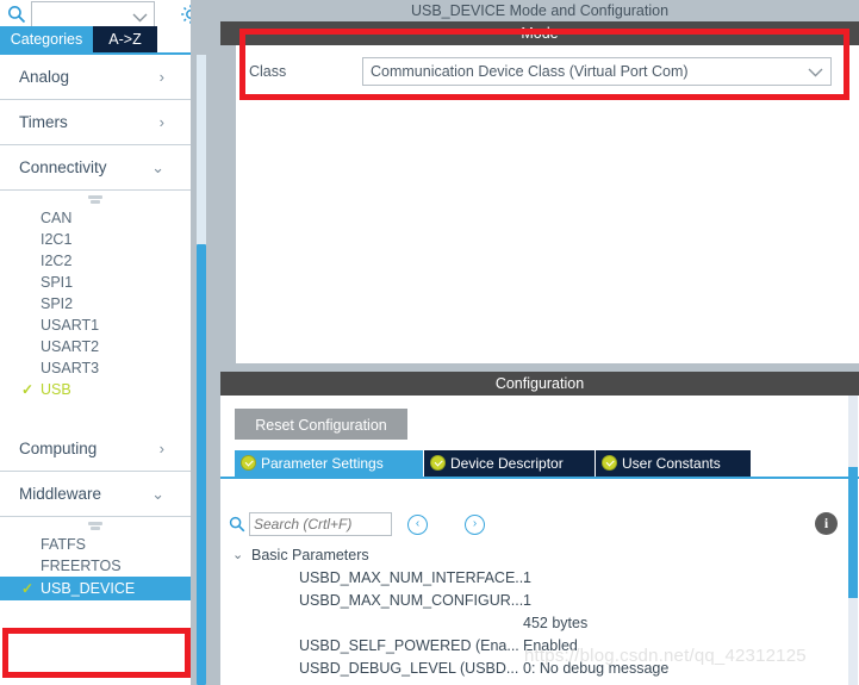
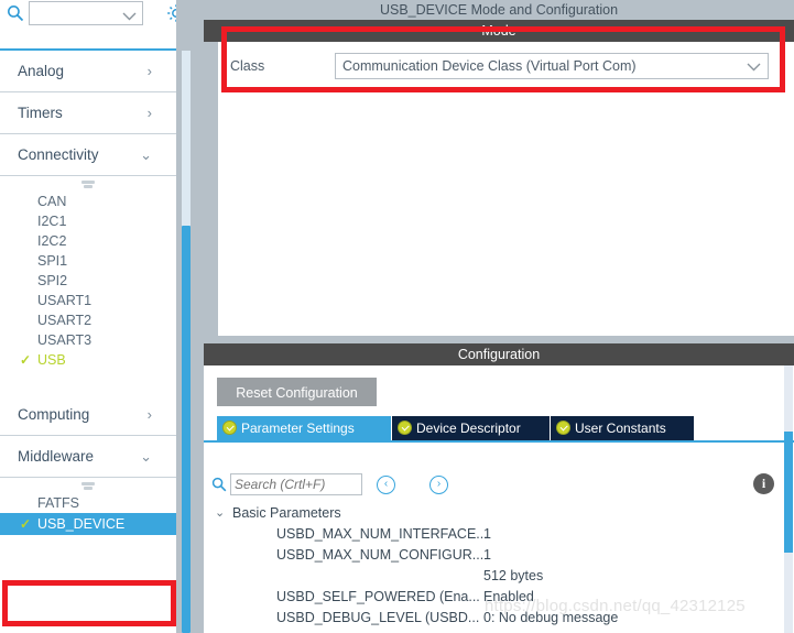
- Categories
- A->Z
  Analog
  ›
  Timers
  ›
  Connectivity
  ⌄
  CAN
  I2C1
  I2C2
  SPI1
  SPI2
  USART1
  USART2
  USART3
  ✓
  USB
  Computing
  ›
  Middleware
  ⌄
  FATFS
- FREERTOS
  ✓
  USB_DEVICE
  USB_DEVICE Mode and Configuration
  Mode
  Communication Device Class (Virtual Port Com)
  Configuration
  Reset Configuration
  Parameter Settings
  Device Descriptor
  User Constants
  Search (Crtl+F)
  ‹
  ›
  i
  ⌄
  Basic Parameters
  USBD_MAX_NUM_INTERFACE...
  1
  USBD_MAX_NUM_CONFIGUR...
  1
- 452 bytes
+ 512 bytes
  USBD_SELF_POWERED (Ena...
  Enabled
  USBD_DEBUG_LEVEL (USBD...
  0: No debug message
  https://blog.csdn.net/qq_42312125
